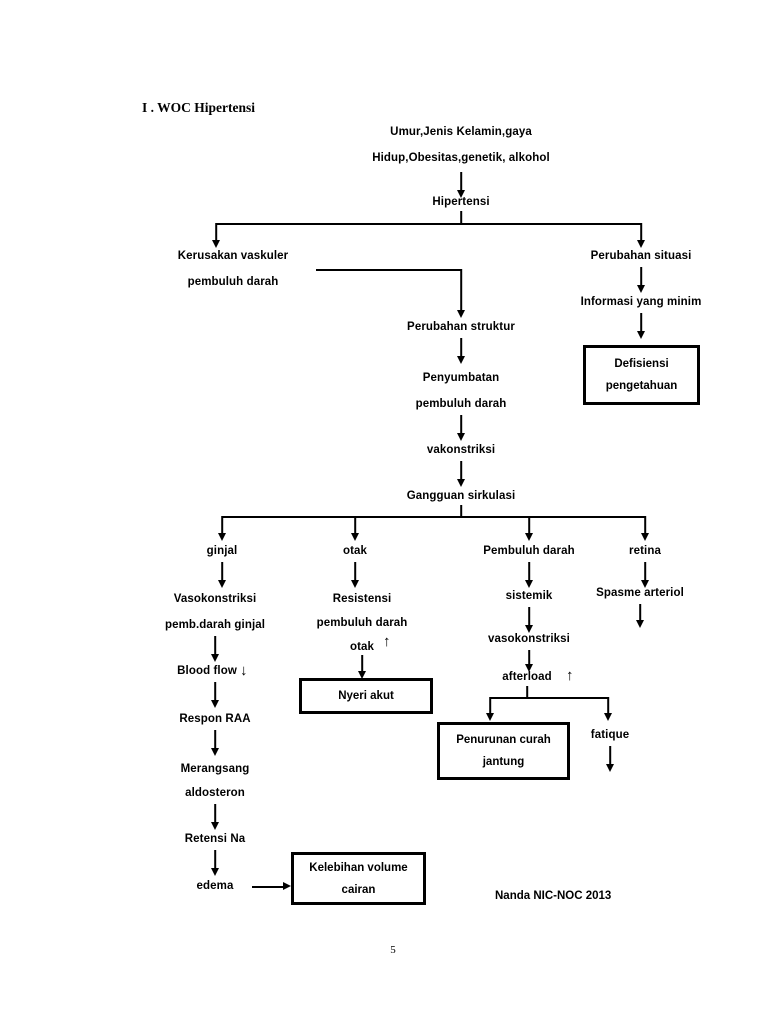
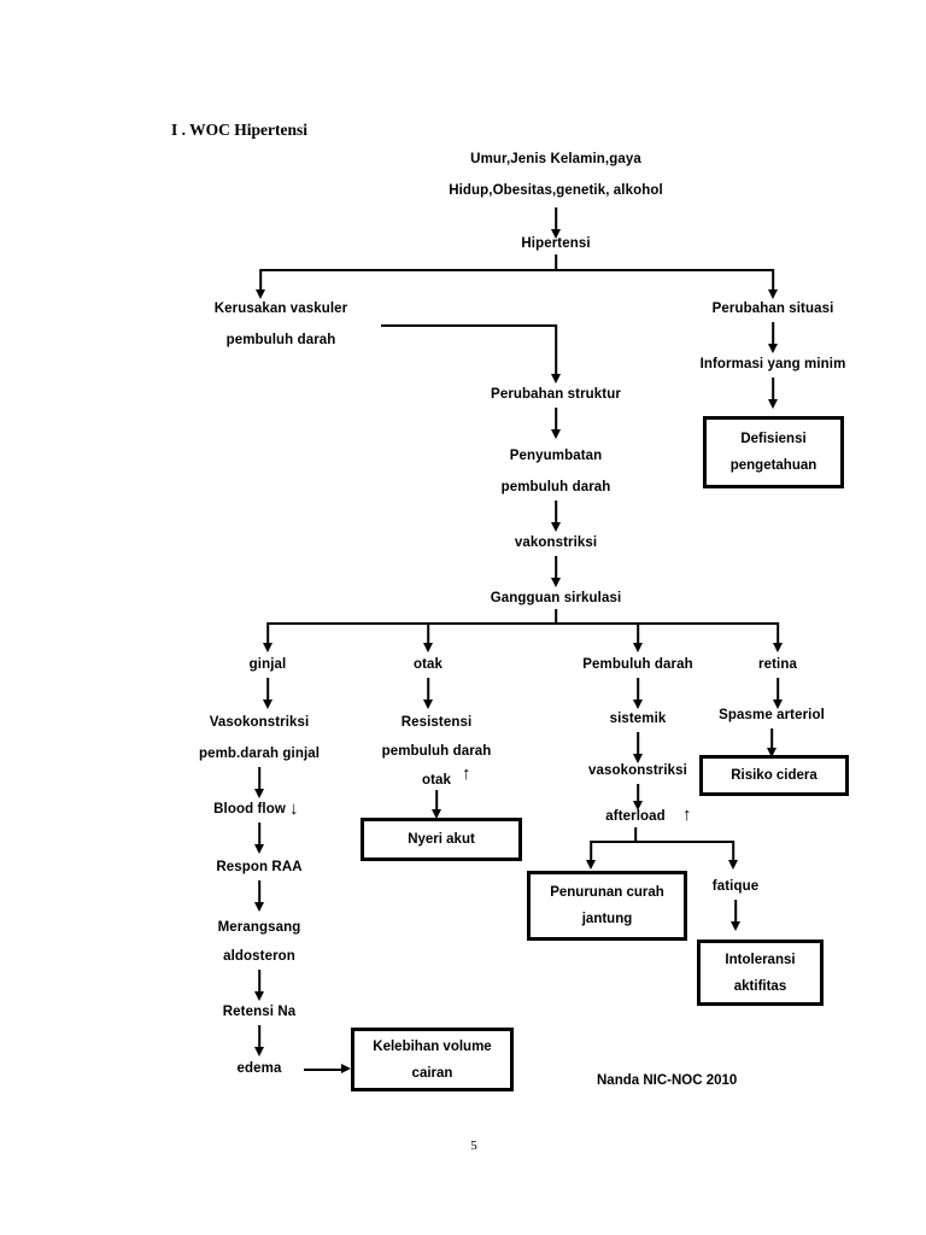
  I . WOC Hipertensi
  Umur,Jenis Kelamin,gaya
  Hidup,Obesitas,genetik, alkohol
  Hipertensi
  Kerusakan vaskuler
  pembuluh darah
  Perubahan situasi
  Informasi yang minim
  Defisiensi
  pengetahuan
  Perubahan struktur
  Penyumbatan
  pembuluh darah
  vakonstriksi
  Gangguan sirkulasi
  ginjal
  otak
  Pembuluh darah
  retina
  Vasokonstriksi
  pemb.darah ginjal
  Blood flow
  ↓
  Respon RAA
  Merangsang
  aldosteron
  Retensi Na
  edema
  Kelebihan volume
  cairan
  Resistensi
  pembuluh darah
  otak
  ↑
  Nyeri akut
  sistemik
  vasokonstriksi
  afterload
  ↑
  Penurunan curah
  jantung
  fatique
+ Intoleransi
+ aktifitas
  Spasme arteriol
+ Risiko cidera
- Nanda NIC-NOC 2013
+ Nanda NIC-NOC 2010
  5
